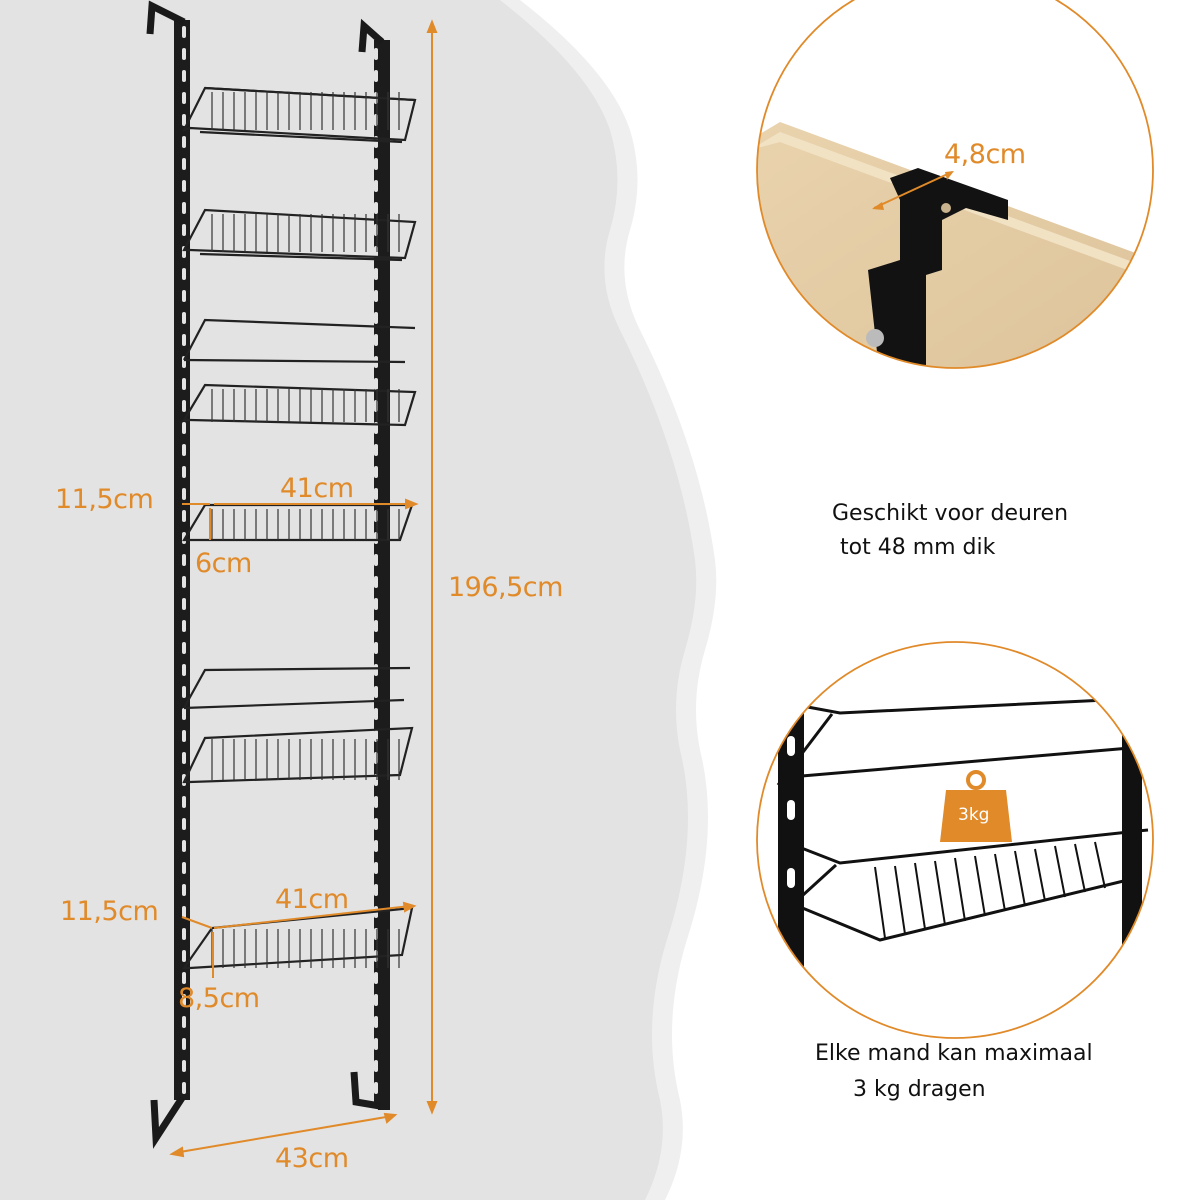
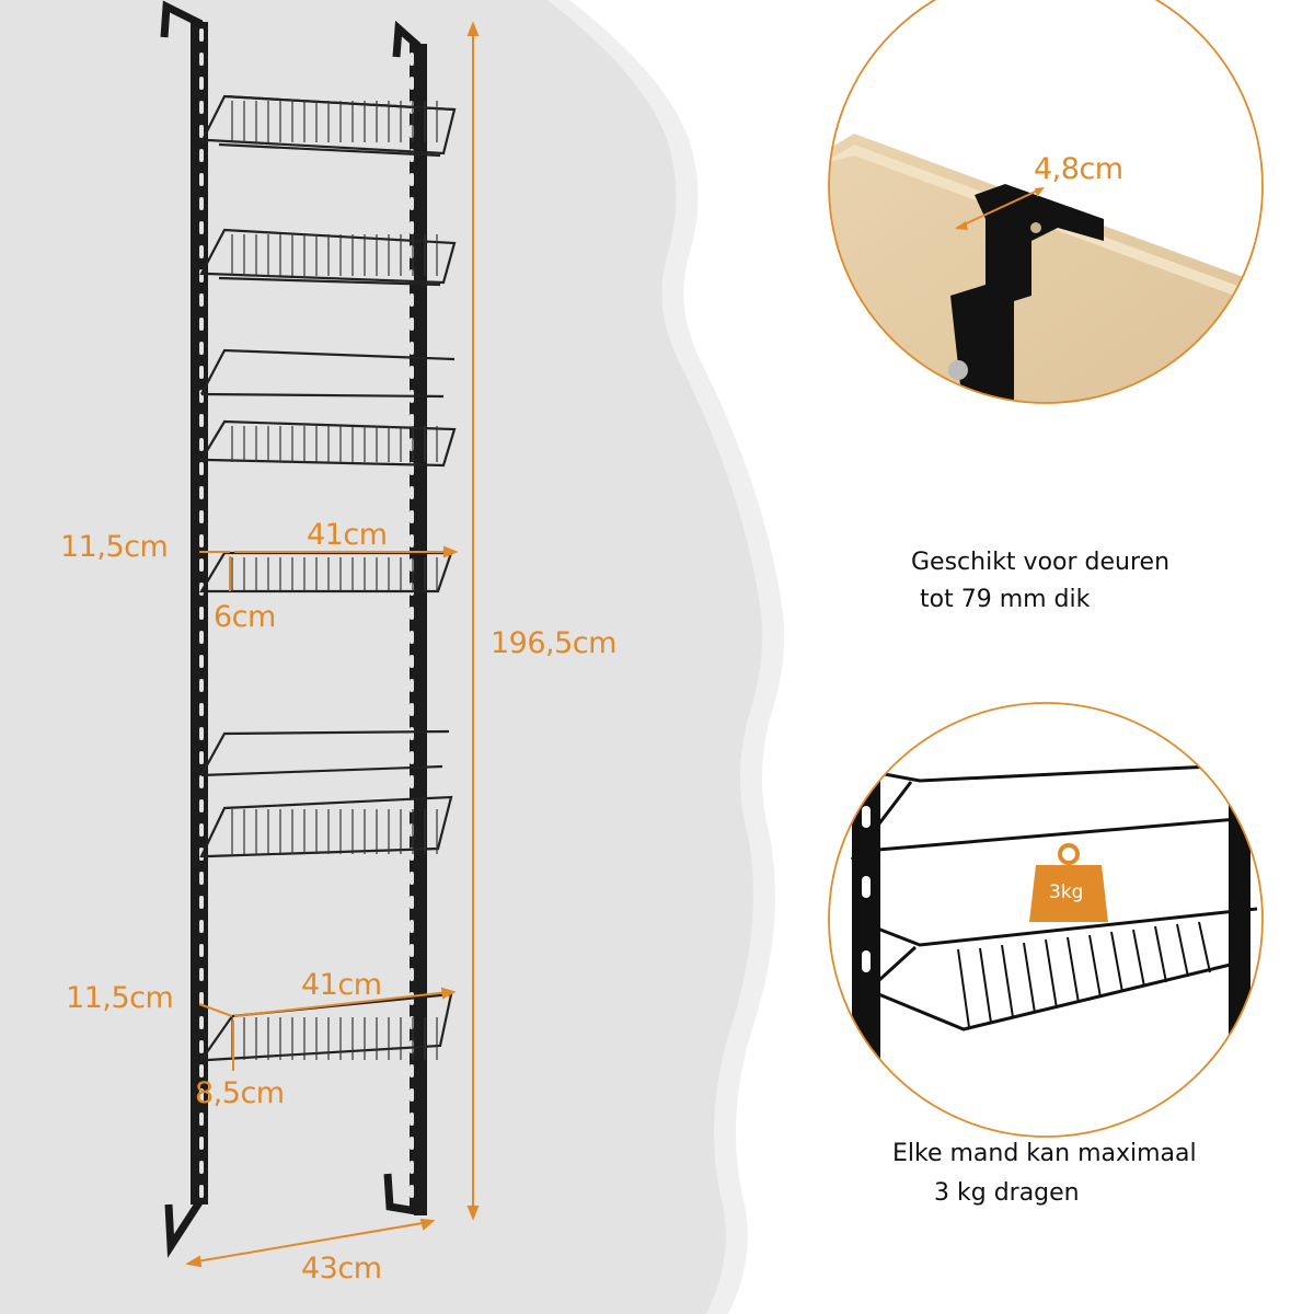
  196,5cm
  43cm
  11,5cm
  41cm
  6cm
  11,5cm
  41cm
  8,5cm
  4,8cm
  Geschikt voor deuren
- tot 48 mm dik
+ tot 79 mm dik
  3kg
  Elke mand kan maximaal
  3 kg dragen
